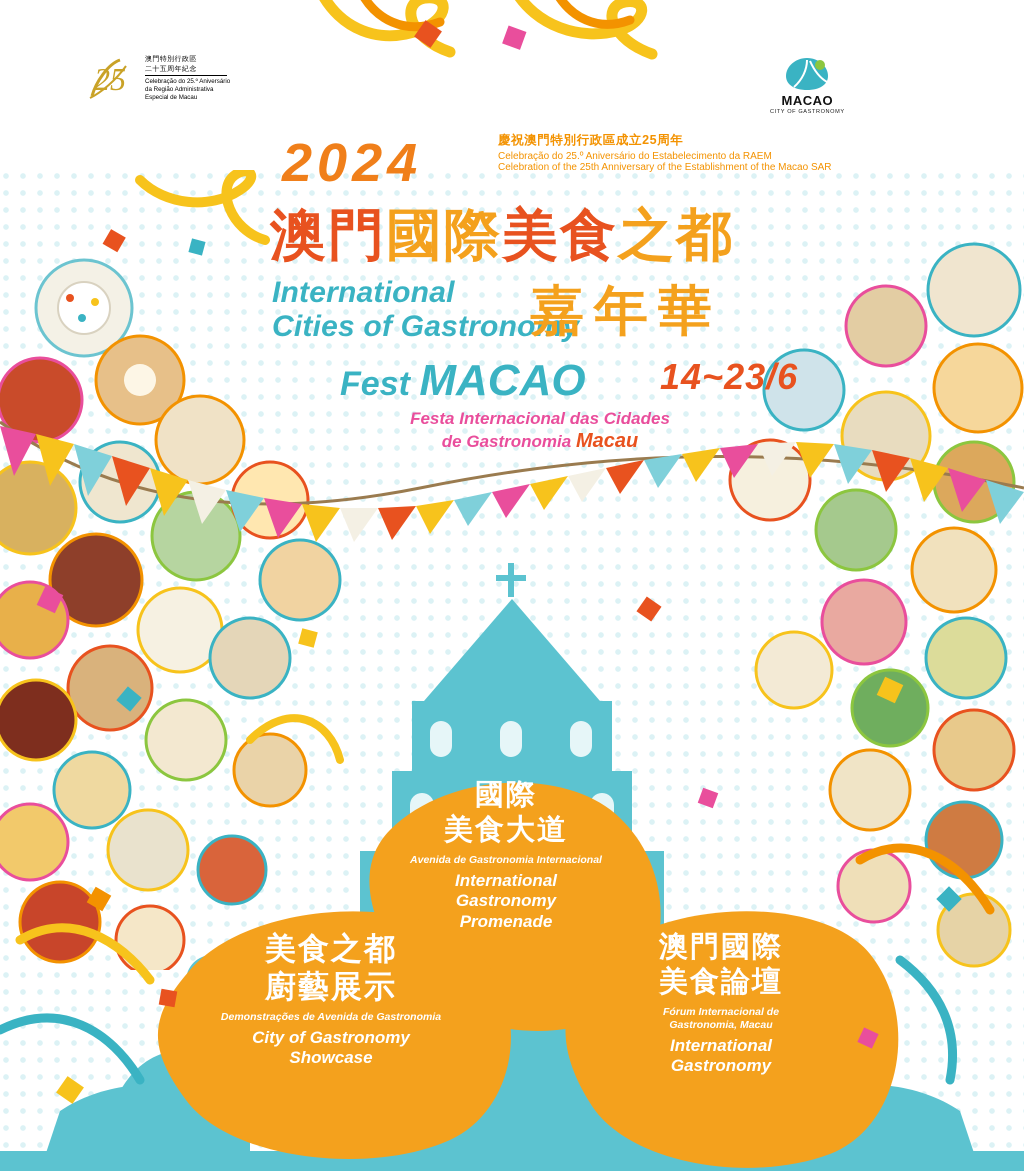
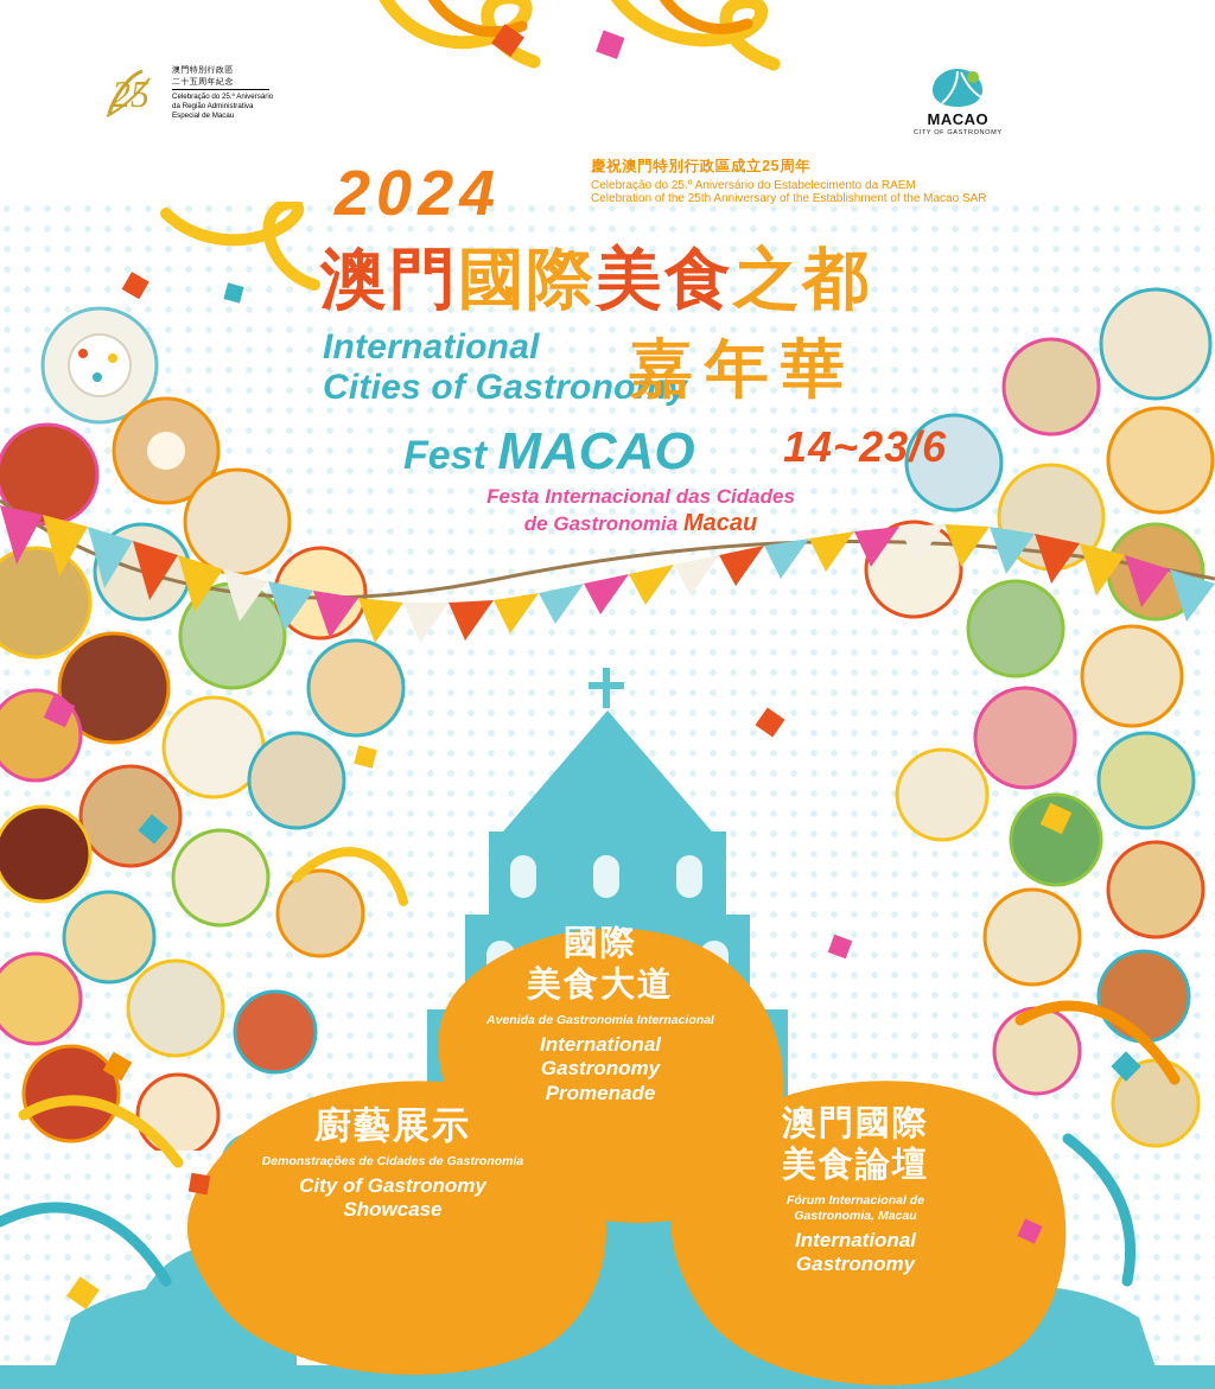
  25
  澳門特別行政區
  二十五周年紀念
  MACAO
  2024
  慶祝澳門特別行政區成立25周年
  Celebração do 25.º Aniversário do Estabelecimento da RAEM
  Celebration of the 25th Anniversary of the Establishment of the Macao SAR
  澳門國際美食之都
  International
  Cities of Gastronomy
  嘉年華
  Fest MACAO
  14~23/6
  Festa Internacional das Cidades
  de Gastronomia Macau
  國際
  美食大道
  Avenida de Gastronomia Internacional
  International
  Gastronomy
  Promenade
- 美食之都
  廚藝展示
- Demonstrações de Avenida de Gastronomia
+ Demonstrações de Cidades de Gastronomia
  City of Gastronomy
  Showcase
  澳門國際
  美食論壇
  Fórum Internacional de
  Gastronomia, Macau
  International
  Gastronomy
